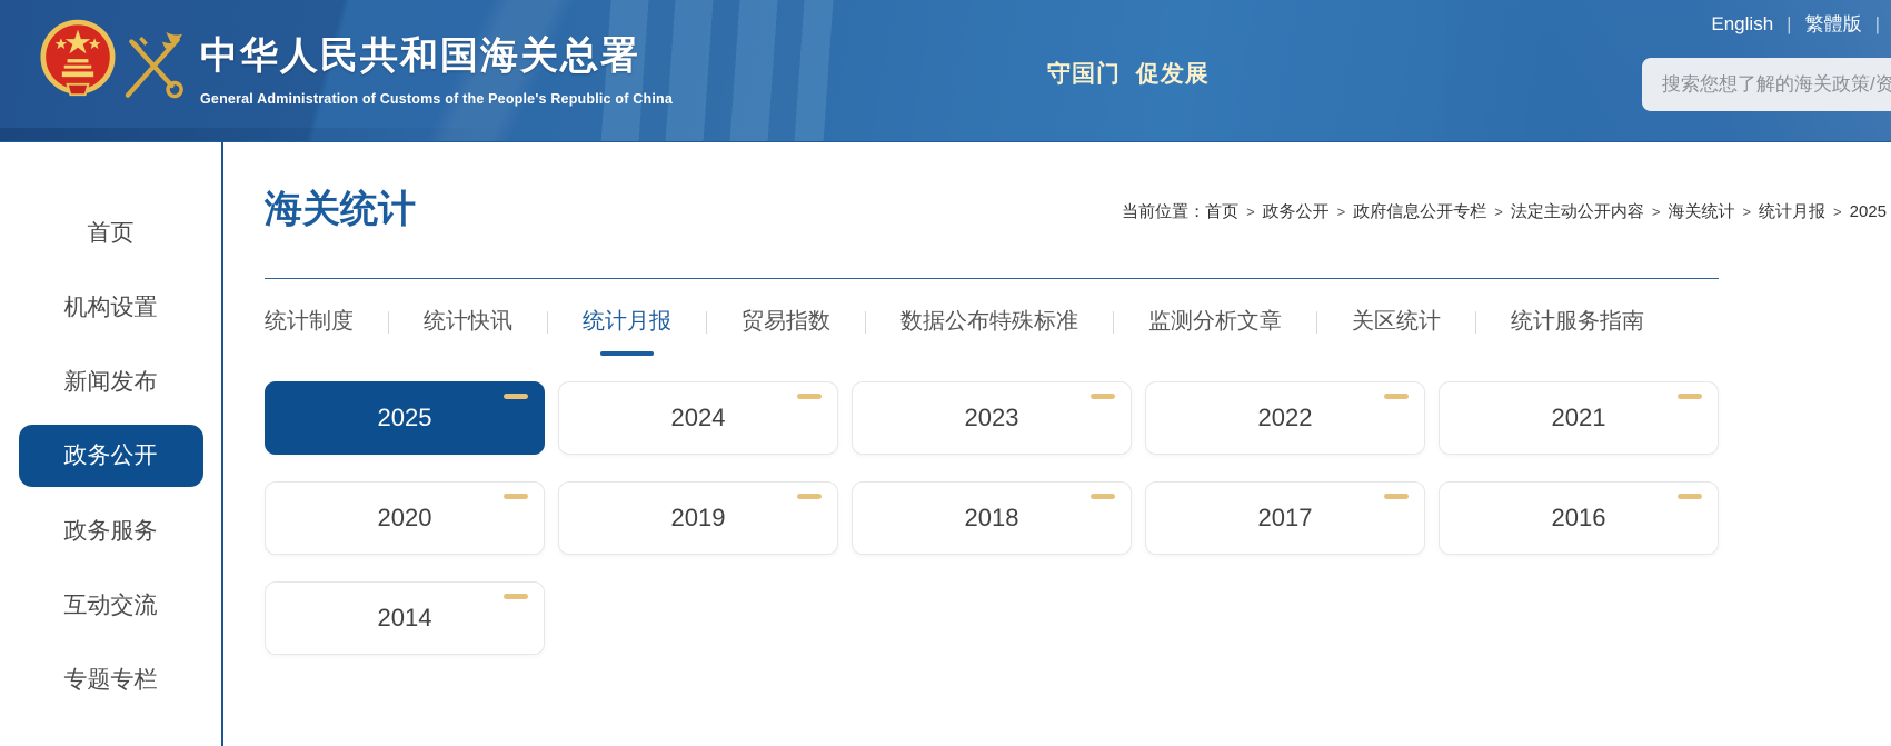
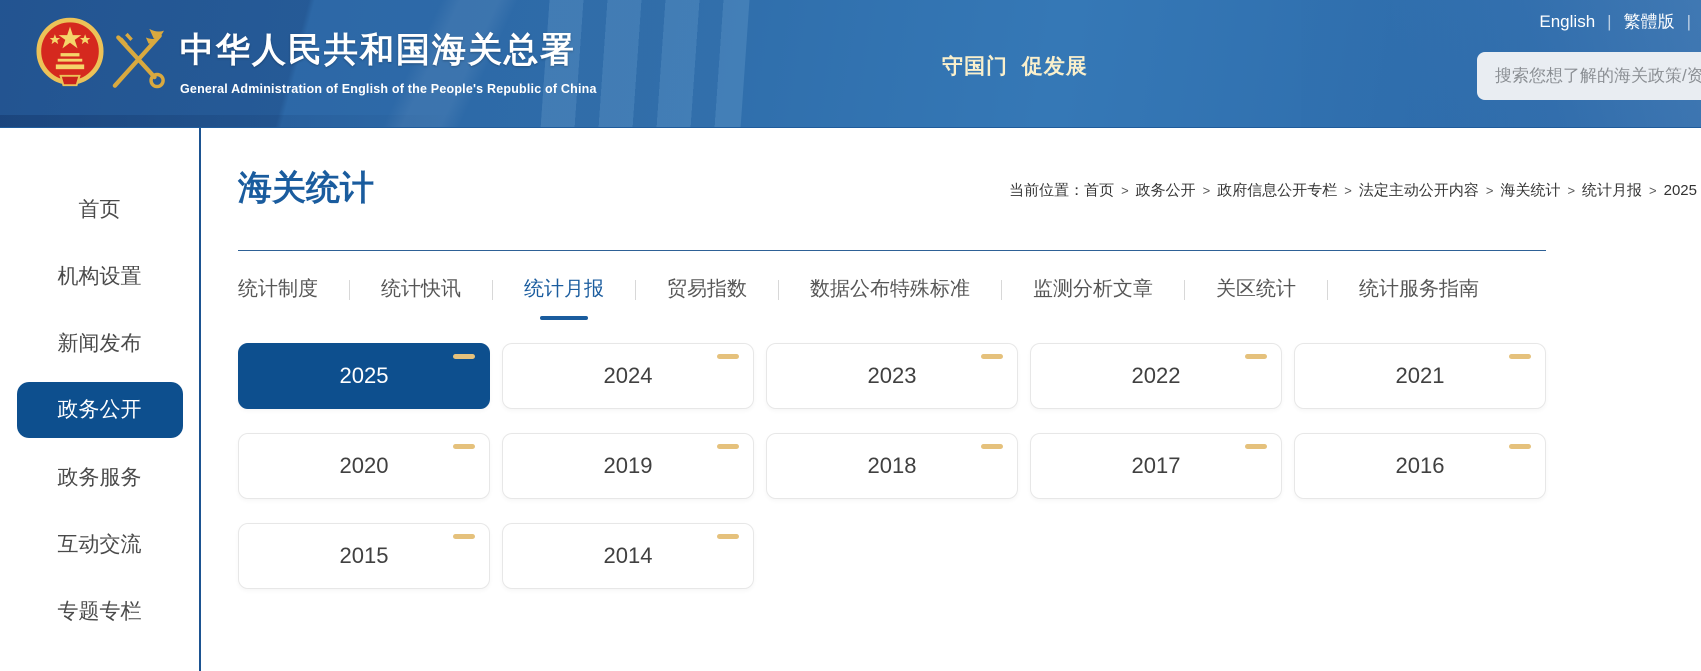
  中华人民共和国海关总署
- General Administration of Customs of the People's Republic of China
+ General Administration of English of the People's Republic of China
  守国门 促发展
  English | 繁體版 |
  搜索您想了解的海关政策/资
  首页
  机构设置
  新闻发布
  政务公开
  政务服务
  互动交流
  专题专栏
  海关统计
  当前位置：首页 > 政务公开 > 政府信息公开专栏 > 法定主动公开内容 > 海关统计 > 统计月报 > 2025
  统计制度
  统计快讯
  统计月报
  贸易指数
  数据公布特殊标准
  监测分析文章
  关区统计
  统计服务指南
  2025
  2024
  2023
  2022
  2021
  2020
  2019
  2018
  2017
  2016
+ 2015
  2014
